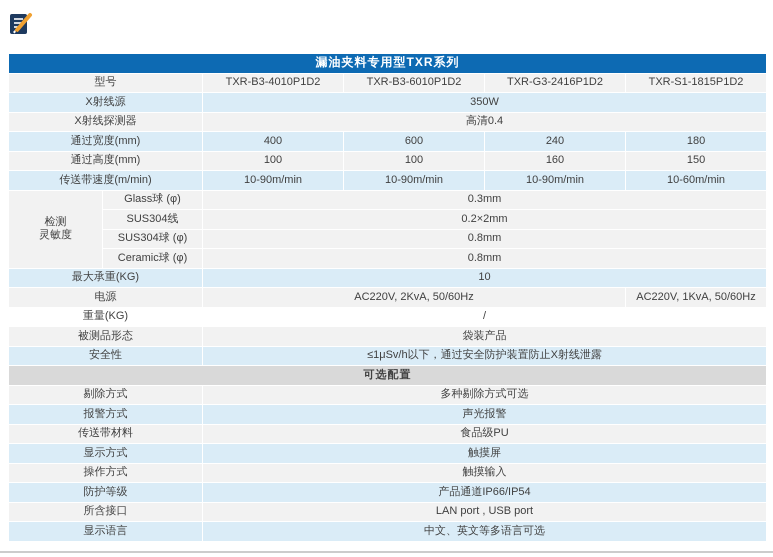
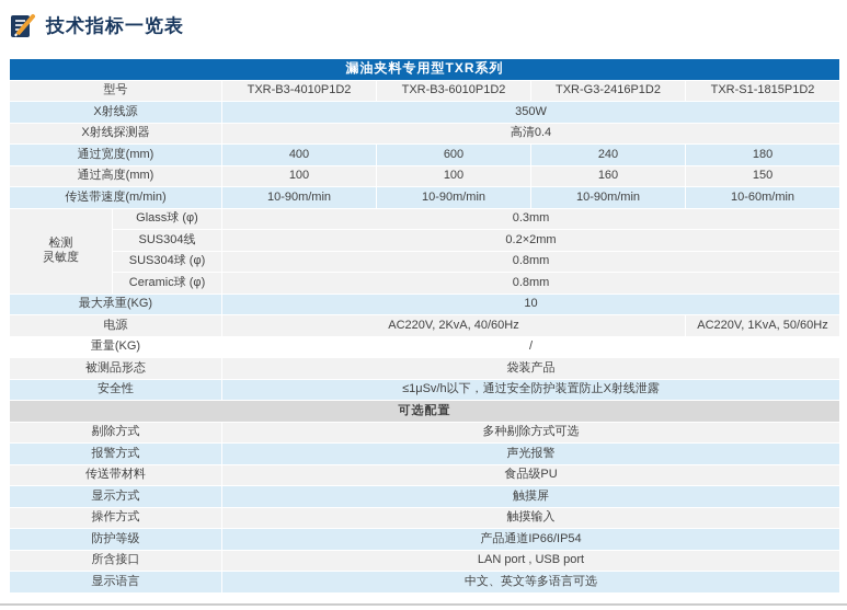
+ 技术指标一览表
  漏油夹料专用型TXR系列
  型号	TXR-B3-4010P1D2	TXR-B3-6010P1D2	TXR-G3-2416P1D2	TXR-S1-1815P1D2
  X射线源	350W
  X射线探测器	高清0.4
  通过宽度(mm)	400	600	240	180
  通过高度(mm)	100	100	160	150
  传送带速度(m/min)	10-90m/min	10-90m/min	10-90m/min	10-60m/min
  检测 灵敏度	Glass球 (φ)	0.3mm
  SUS304线	0.2×2mm
  SUS304球 (φ)	0.8mm
  Ceramic球 (φ)	0.8mm
  最大承重(KG)	10
- 电源	AC220V, 2KvA, 50/60Hz	AC220V, 1KvA, 50/60Hz
+ 电源	AC220V, 2KvA, 40/60Hz	AC220V, 1KvA, 50/60Hz
  重量(KG)	/
  被测品形态	袋装产品
  安全性	≤1μSv/h以下，通过安全防护装置防止X射线泄露
  可选配置
  剔除方式	多种剔除方式可选
  报警方式	声光报警
  传送带材料	食品级PU
  显示方式	触摸屏
  操作方式	触摸输入
  防护等级	产品通道IP66/IP54
  所含接口	LAN port , USB port
  显示语言	中文、英文等多语言可选
